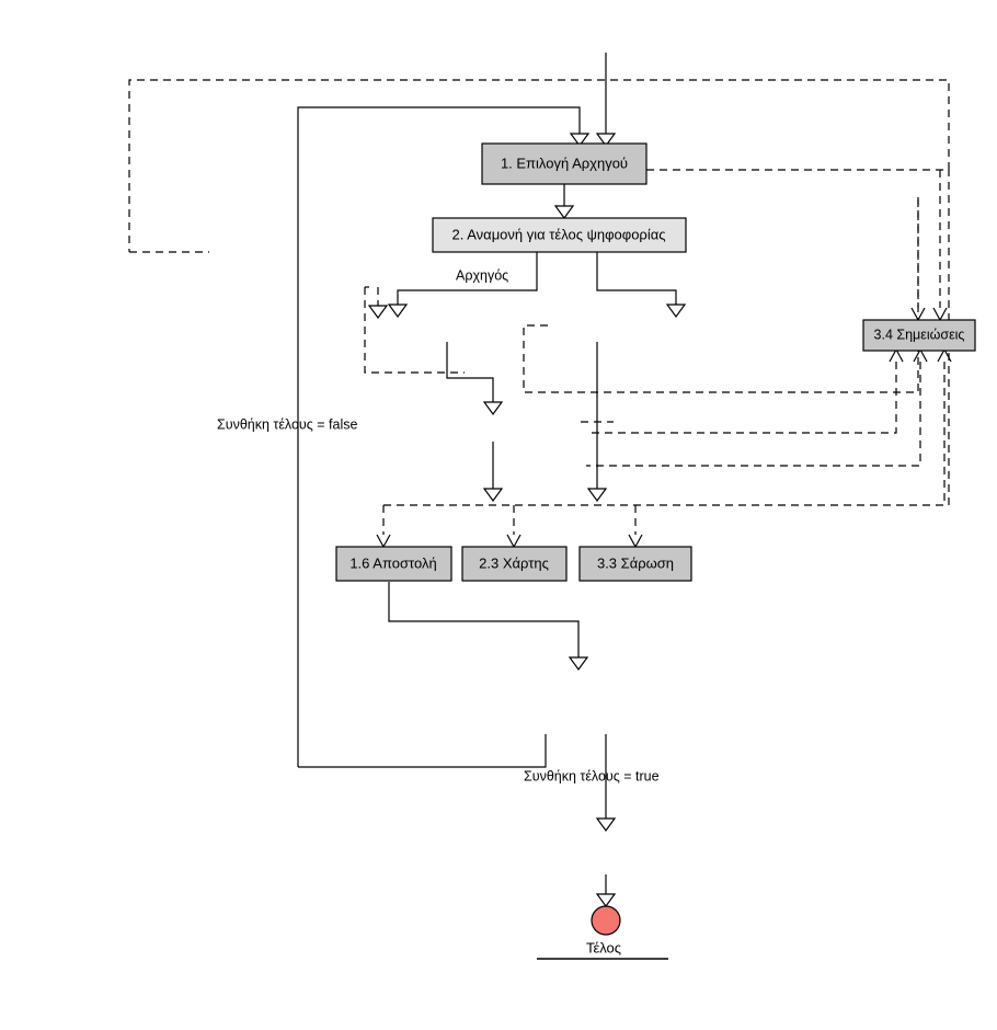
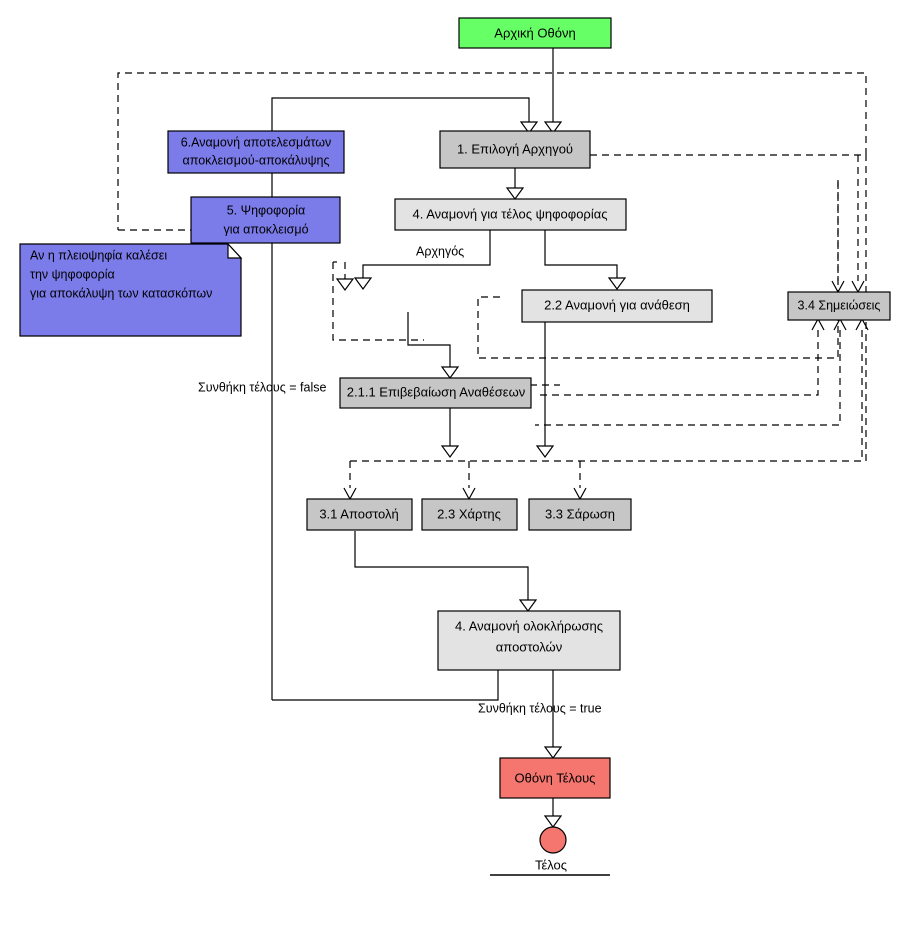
+ Αρχική Οθόνη
+ 6.Αναμονή αποτελεσμάτων
+ αποκλεισμού-αποκάλυψης
+ 5. Ψηφοφορία
+ για αποκλεισμό
+ Αν η πλειοψηφία καλέσει
+ την ψηφοφορία
+ για αποκάλυψη των κατασκόπων
  1. Επιλογή Αρχηγού
- 2. Αναμονή για τέλος ψηφοφορίας
+ 4. Αναμονή για τέλος ψηφοφορίας
+ 2.2 Αναμονή για ανάθεση
  3.4 Σημειώσεις
+ 2.1.1 Επιβεβαίωση Αναθέσεων
- 1.6 Αποστολή
+ 3.1 Αποστολή
  2.3 Χάρτης
  3.3 Σάρωση
+ 4. Αναμονή ολοκλήρωσης
+ αποστολών
+ Οθόνη Τέλους
  Τέλος
  Αρχηγός
  Συνθήκη τέλους = false
  Συνθήκη τέλους = true
